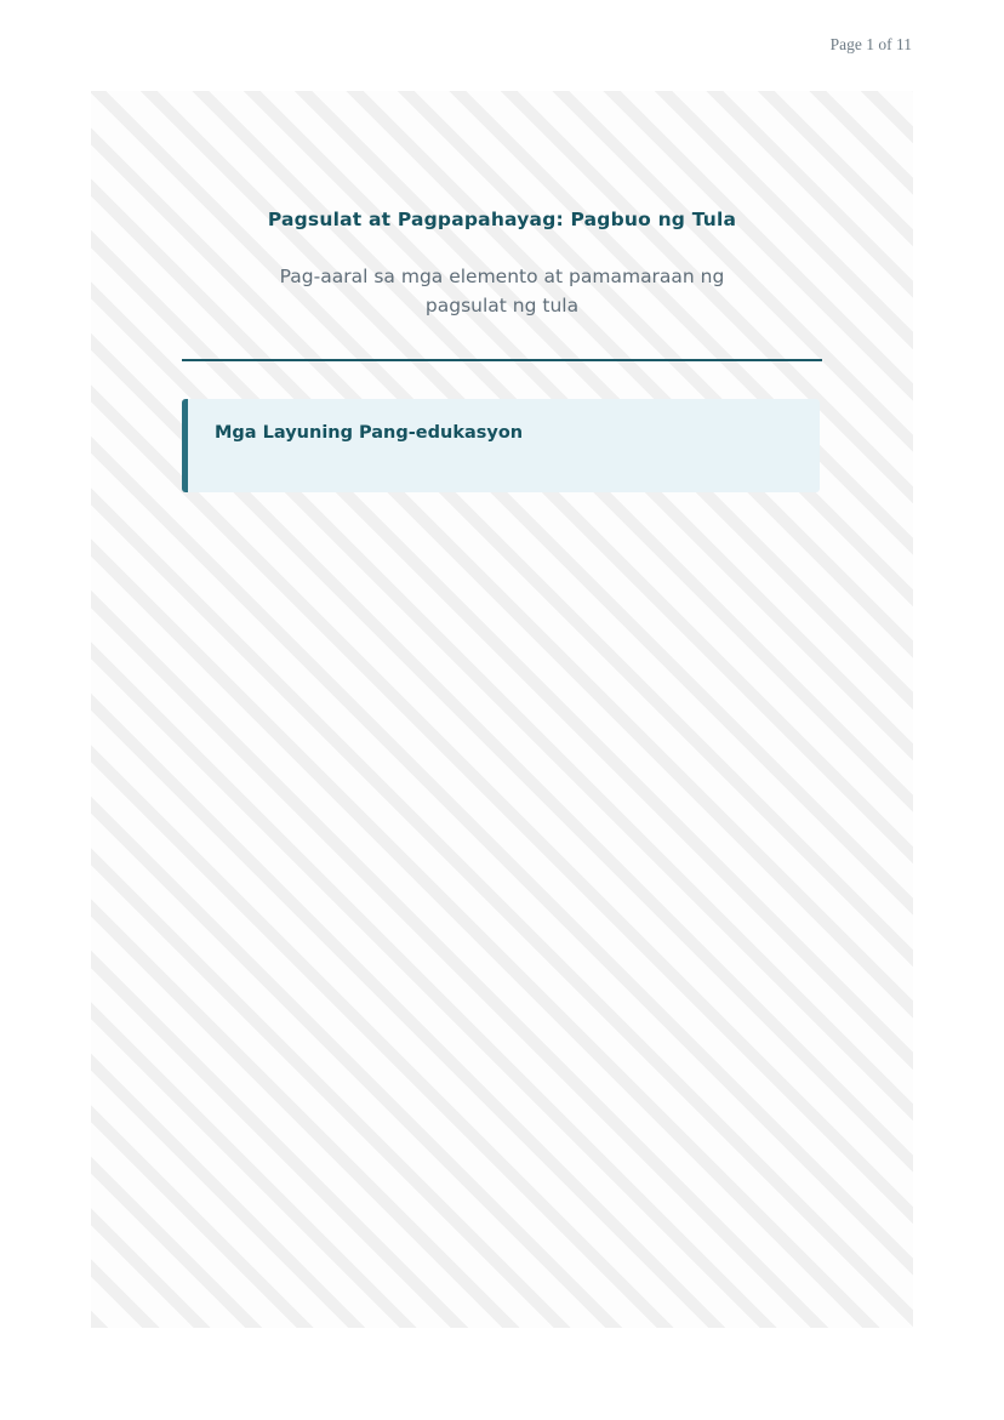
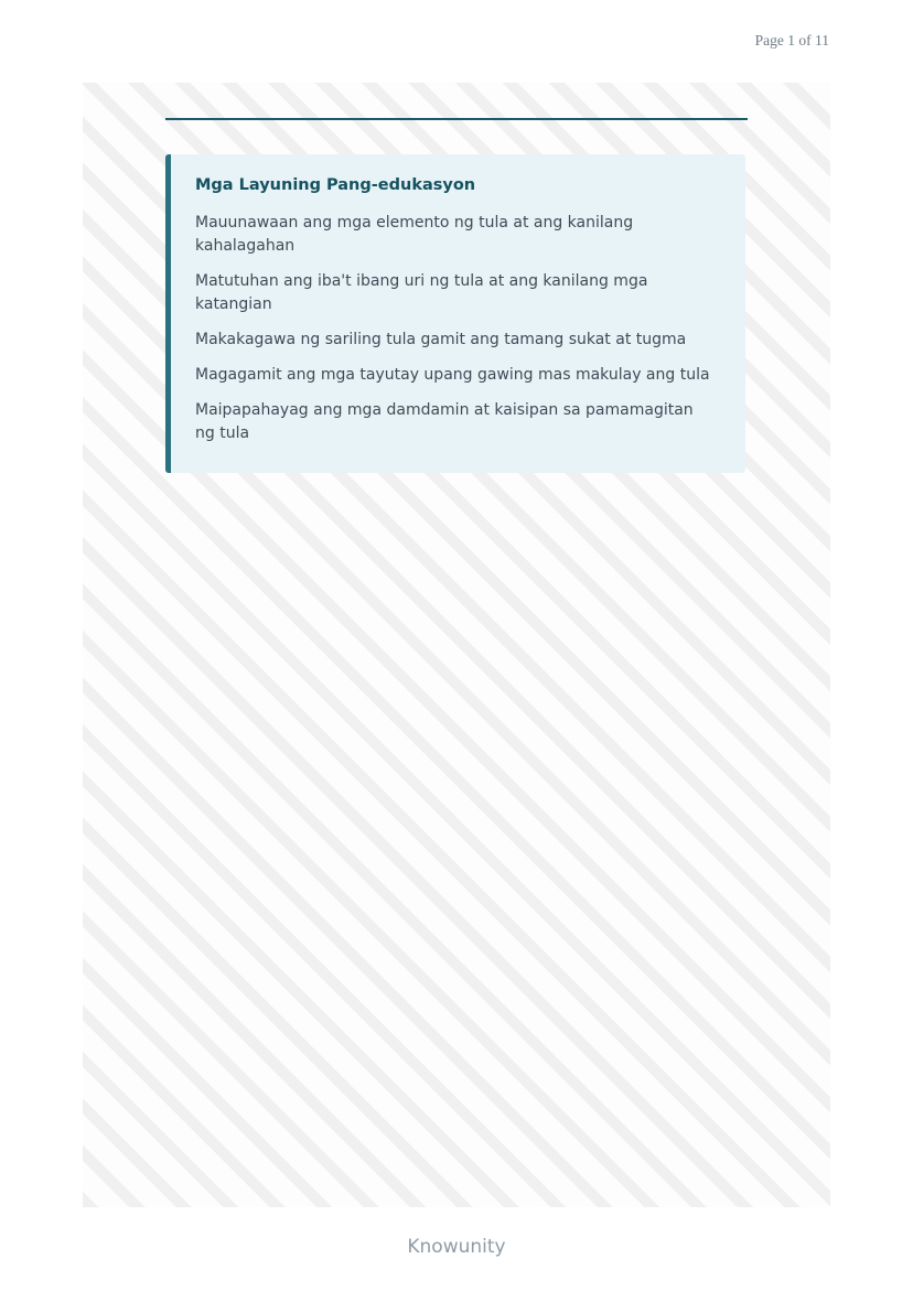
  Page 1 of 11
- Pagsulat at Pagpapahayag: Pagbuo ng Tula
- Pag-aaral sa mga elemento at pamamaraan ng pagsulat ng tula
  Mga Layuning Pang-edukasyon
+ Mauunawaan ang mga elemento ng tula at ang kanilang kahalagahan
+ Matutuhan ang iba't ibang uri ng tula at ang kanilang mga katangian
+ Makakagawa ng sariling tula gamit ang tamang sukat at tugma
+ Magagamit ang mga tayutay upang gawing mas makulay ang tula
+ Maipapahayag ang mga damdamin at kaisipan sa pamamagitan ng tula
+ Knowunity
